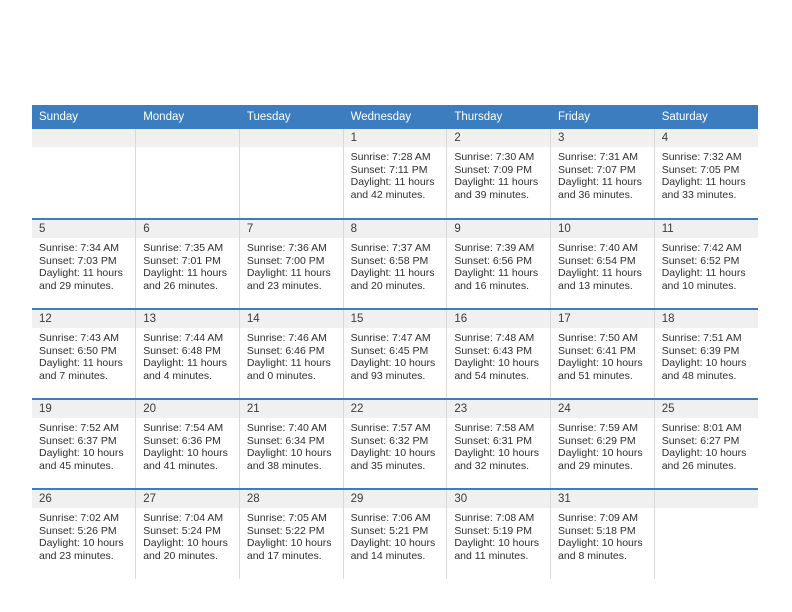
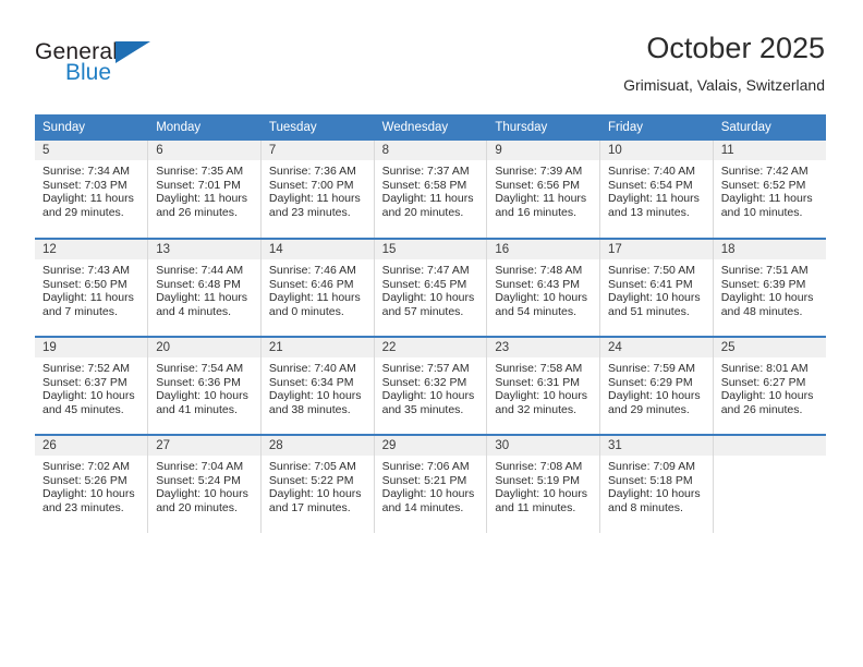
+ General
+ Blue
+ October 2025
+ Grimisuat, Valais, Switzerland
  Sunday	Monday	Tuesday	Wednesday	Thursday	Friday	Saturday
- 			1Sunrise: 7:28 AMSunset: 7:11 PMDaylight: 11 hoursand 42 minutes.	2Sunrise: 7:30 AMSunset: 7:09 PMDaylight: 11 hoursand 39 minutes.	3Sunrise: 7:31 AMSunset: 7:07 PMDaylight: 11 hoursand 36 minutes.	4Sunrise: 7:32 AMSunset: 7:05 PMDaylight: 11 hoursand 33 minutes.
  5Sunrise: 7:34 AMSunset: 7:03 PMDaylight: 11 hoursand 29 minutes.	6Sunrise: 7:35 AMSunset: 7:01 PMDaylight: 11 hoursand 26 minutes.	7Sunrise: 7:36 AMSunset: 7:00 PMDaylight: 11 hoursand 23 minutes.	8Sunrise: 7:37 AMSunset: 6:58 PMDaylight: 11 hoursand 20 minutes.	9Sunrise: 7:39 AMSunset: 6:56 PMDaylight: 11 hoursand 16 minutes.	10Sunrise: 7:40 AMSunset: 6:54 PMDaylight: 11 hoursand 13 minutes.	11Sunrise: 7:42 AMSunset: 6:52 PMDaylight: 11 hoursand 10 minutes.
- 12Sunrise: 7:43 AMSunset: 6:50 PMDaylight: 11 hoursand 7 minutes.	13Sunrise: 7:44 AMSunset: 6:48 PMDaylight: 11 hoursand 4 minutes.	14Sunrise: 7:46 AMSunset: 6:46 PMDaylight: 11 hoursand 0 minutes.	15Sunrise: 7:47 AMSunset: 6:45 PMDaylight: 10 hoursand 93 minutes.	16Sunrise: 7:48 AMSunset: 6:43 PMDaylight: 10 hoursand 54 minutes.	17Sunrise: 7:50 AMSunset: 6:41 PMDaylight: 10 hoursand 51 minutes.	18Sunrise: 7:51 AMSunset: 6:39 PMDaylight: 10 hoursand 48 minutes.
+ 12Sunrise: 7:43 AMSunset: 6:50 PMDaylight: 11 hoursand 7 minutes.	13Sunrise: 7:44 AMSunset: 6:48 PMDaylight: 11 hoursand 4 minutes.	14Sunrise: 7:46 AMSunset: 6:46 PMDaylight: 11 hoursand 0 minutes.	15Sunrise: 7:47 AMSunset: 6:45 PMDaylight: 10 hoursand 57 minutes.	16Sunrise: 7:48 AMSunset: 6:43 PMDaylight: 10 hoursand 54 minutes.	17Sunrise: 7:50 AMSunset: 6:41 PMDaylight: 10 hoursand 51 minutes.	18Sunrise: 7:51 AMSunset: 6:39 PMDaylight: 10 hoursand 48 minutes.
  19Sunrise: 7:52 AMSunset: 6:37 PMDaylight: 10 hoursand 45 minutes.	20Sunrise: 7:54 AMSunset: 6:36 PMDaylight: 10 hoursand 41 minutes.	21Sunrise: 7:40 AMSunset: 6:34 PMDaylight: 10 hoursand 38 minutes.	22Sunrise: 7:57 AMSunset: 6:32 PMDaylight: 10 hoursand 35 minutes.	23Sunrise: 7:58 AMSunset: 6:31 PMDaylight: 10 hoursand 32 minutes.	24Sunrise: 7:59 AMSunset: 6:29 PMDaylight: 10 hoursand 29 minutes.	25Sunrise: 8:01 AMSunset: 6:27 PMDaylight: 10 hoursand 26 minutes.
  26Sunrise: 7:02 AMSunset: 5:26 PMDaylight: 10 hoursand 23 minutes.	27Sunrise: 7:04 AMSunset: 5:24 PMDaylight: 10 hoursand 20 minutes.	28Sunrise: 7:05 AMSunset: 5:22 PMDaylight: 10 hoursand 17 minutes.	29Sunrise: 7:06 AMSunset: 5:21 PMDaylight: 10 hoursand 14 minutes.	30Sunrise: 7:08 AMSunset: 5:19 PMDaylight: 10 hoursand 11 minutes.	31Sunrise: 7:09 AMSunset: 5:18 PMDaylight: 10 hoursand 8 minutes.
